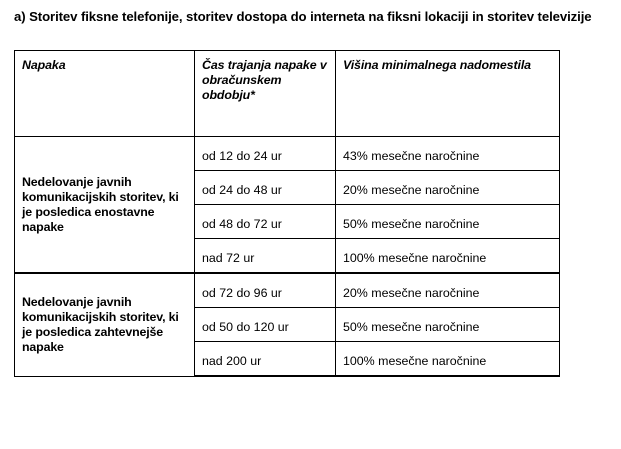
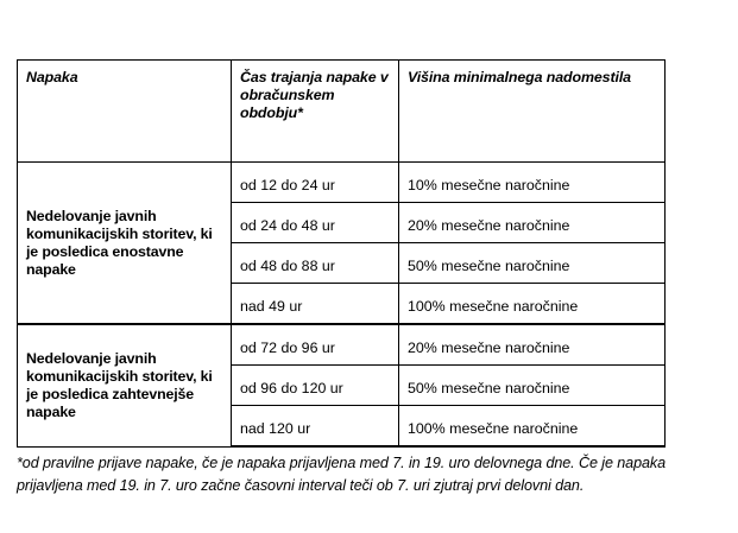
- a) Storitev fiksne telefonije, storitev dostopa do interneta na fiksni lokaciji in storitev televizije
  Napaka	Čas trajanja napake v obračunskem obdobju*	Višina minimalnega nadomestila
- Nedelovanje javnih komunikacijskih storitev, ki je posledica enostavne napake	od 12 do 24 ur	43% mesečne naročnine
+ Nedelovanje javnih komunikacijskih storitev, ki je posledica enostavne napake	od 12 do 24 ur	10% mesečne naročnine
  od 24 do 48 ur	20% mesečne naročnine
- od 48 do 72 ur	50% mesečne naročnine
+ od 48 do 88 ur	50% mesečne naročnine
- nad 72 ur	100% mesečne naročnine
+ nad 49 ur	100% mesečne naročnine
  Nedelovanje javnih komunikacijskih storitev, ki je posledica zahtevnejše napake	od 72 do 96 ur	20% mesečne naročnine
- od 50 do 120 ur	50% mesečne naročnine
+ od 96 do 120 ur	50% mesečne naročnine
- nad 200 ur	100% mesečne naročnine
+ nad 120 ur	100% mesečne naročnine
+ *od pravilne prijave napake, če je napaka prijavljena med 7. in 19. uro delovnega dne. Če je napaka prijavljena med 19. in 7. uro začne časovni interval teči ob 7. uri zjutraj prvi delovni dan.
